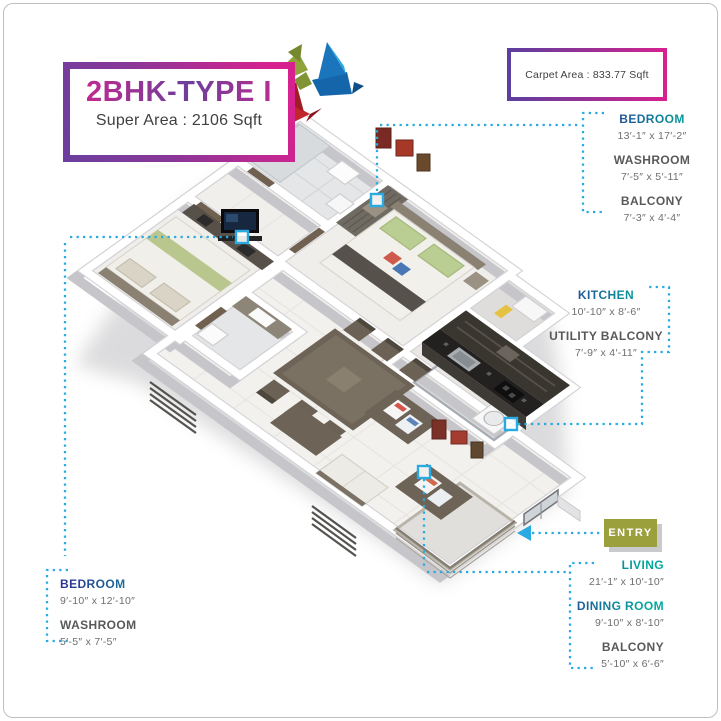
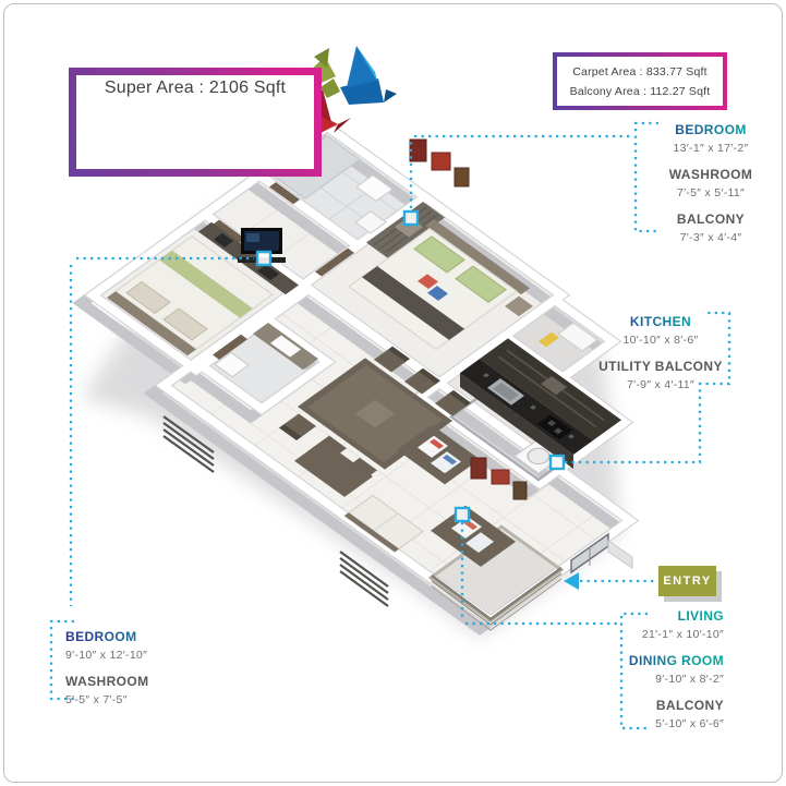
- 2BHK-TYPE I
  Super Area : 2106 Sqft
  Carpet Area : 833.77 Sqft
+ Balcony Area : 112.27 Sqft
  BEDROOM
  13′-1″ x 17′-2″
  WASHROOM
  7′-5″ x 5′-11″
  BALCONY
  7′-3″ x 4′-4″
  KITCHEN
  10′-10″ x 8′-6″
  UTILITY BALCONY
  7′-9″ x 4′-11″
  LIVING
  21′-1″ x 10′-10″
  DINING ROOM
- 9′-10″ x 8′-10″
+ 9′-10″ x 8′-2″
  BALCONY
  5′-10″ x 6′-6″
  BEDROOM
  9′-10″ x 12′-10″
  WASHROOM
  5′-5″ x 7′-5″
  ENTRY
